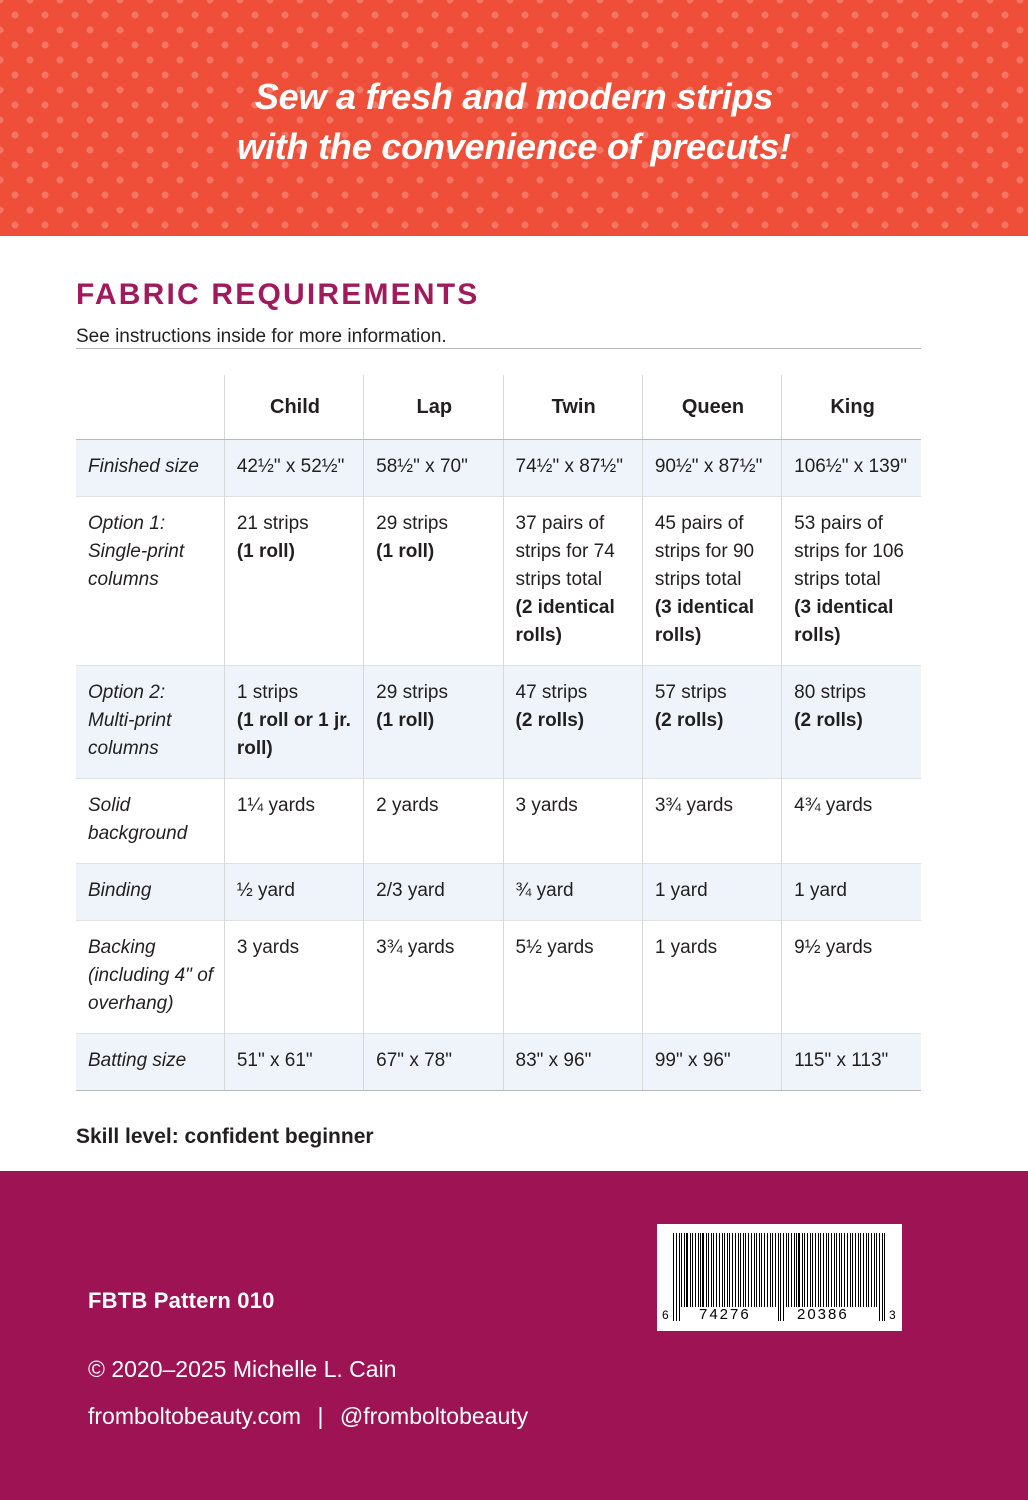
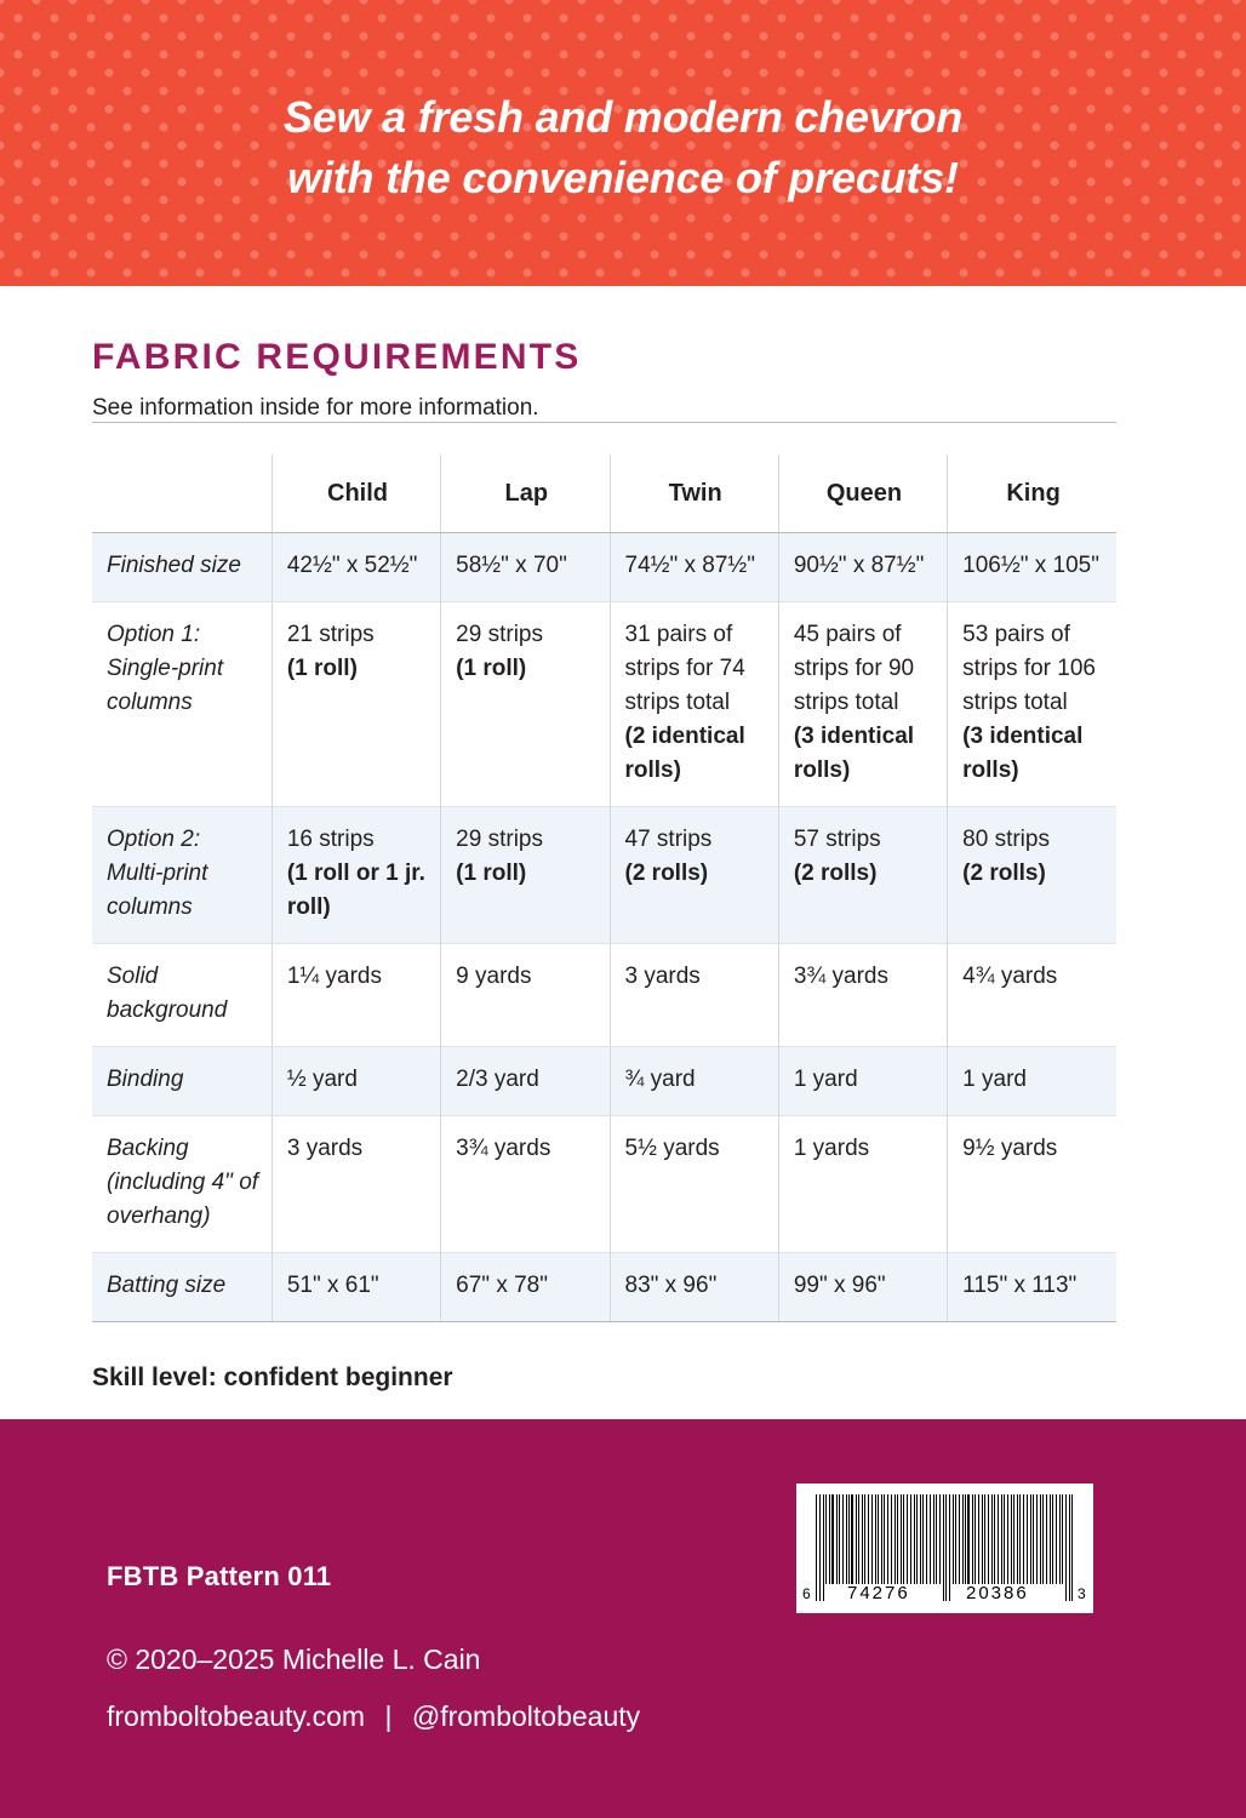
- Sew a fresh and modern strips
+ Sew a fresh and modern chevron
  with the convenience of precuts!
  FABRIC REQUIREMENTS
- See instructions inside for more information.
+ See information inside for more information.
  	Child	Lap	Twin	Queen	King
- Finished size	42½" x 52½"	58½" x 70"	74½" x 87½"	90½" x 87½"	106½" x 139"
+ Finished size	42½" x 52½"	58½" x 70"	74½" x 87½"	90½" x 87½"	106½" x 105"
- Option 1: Single-print columns	21 strips(1 roll)	29 strips(1 roll)	37 pairs of strips for 74 strips total(2 identical rolls)	45 pairs of strips for 90 strips total(3 identical rolls)	53 pairs of strips for 106 strips total(3 identical rolls)
+ Option 1: Single-print columns	21 strips(1 roll)	29 strips(1 roll)	31 pairs of strips for 74 strips total(2 identical rolls)	45 pairs of strips for 90 strips total(3 identical rolls)	53 pairs of strips for 106 strips total(3 identical rolls)
- Option 2: Multi-print columns	1 strips(1 roll or 1 jr. roll)	29 strips(1 roll)	47 strips(2 rolls)	57 strips(2 rolls)	80 strips(2 rolls)
+ Option 2: Multi-print columns	16 strips(1 roll or 1 jr. roll)	29 strips(1 roll)	47 strips(2 rolls)	57 strips(2 rolls)	80 strips(2 rolls)
- Solid background	1¼ yards	2 yards	3 yards	3¾ yards	4¾ yards
+ Solid background	1¼ yards	9 yards	3 yards	3¾ yards	4¾ yards
  Binding	½ yard	2/3 yard	¾ yard	1 yard	1 yard
  Backing (including 4" of overhang)	3 yards	3¾ yards	5½ yards	1 yards	9½ yards
  Batting size	51" x 61"	67" x 78"	83" x 96"	99" x 96"	115" x 113"
  Skill level: confident beginner
- FBTB Pattern 010
+ FBTB Pattern 011
  © 2020–2025 Michelle L. Cain
  fromboltobeauty.com | @fromboltobeauty
  6
  74276
  20386
  3
